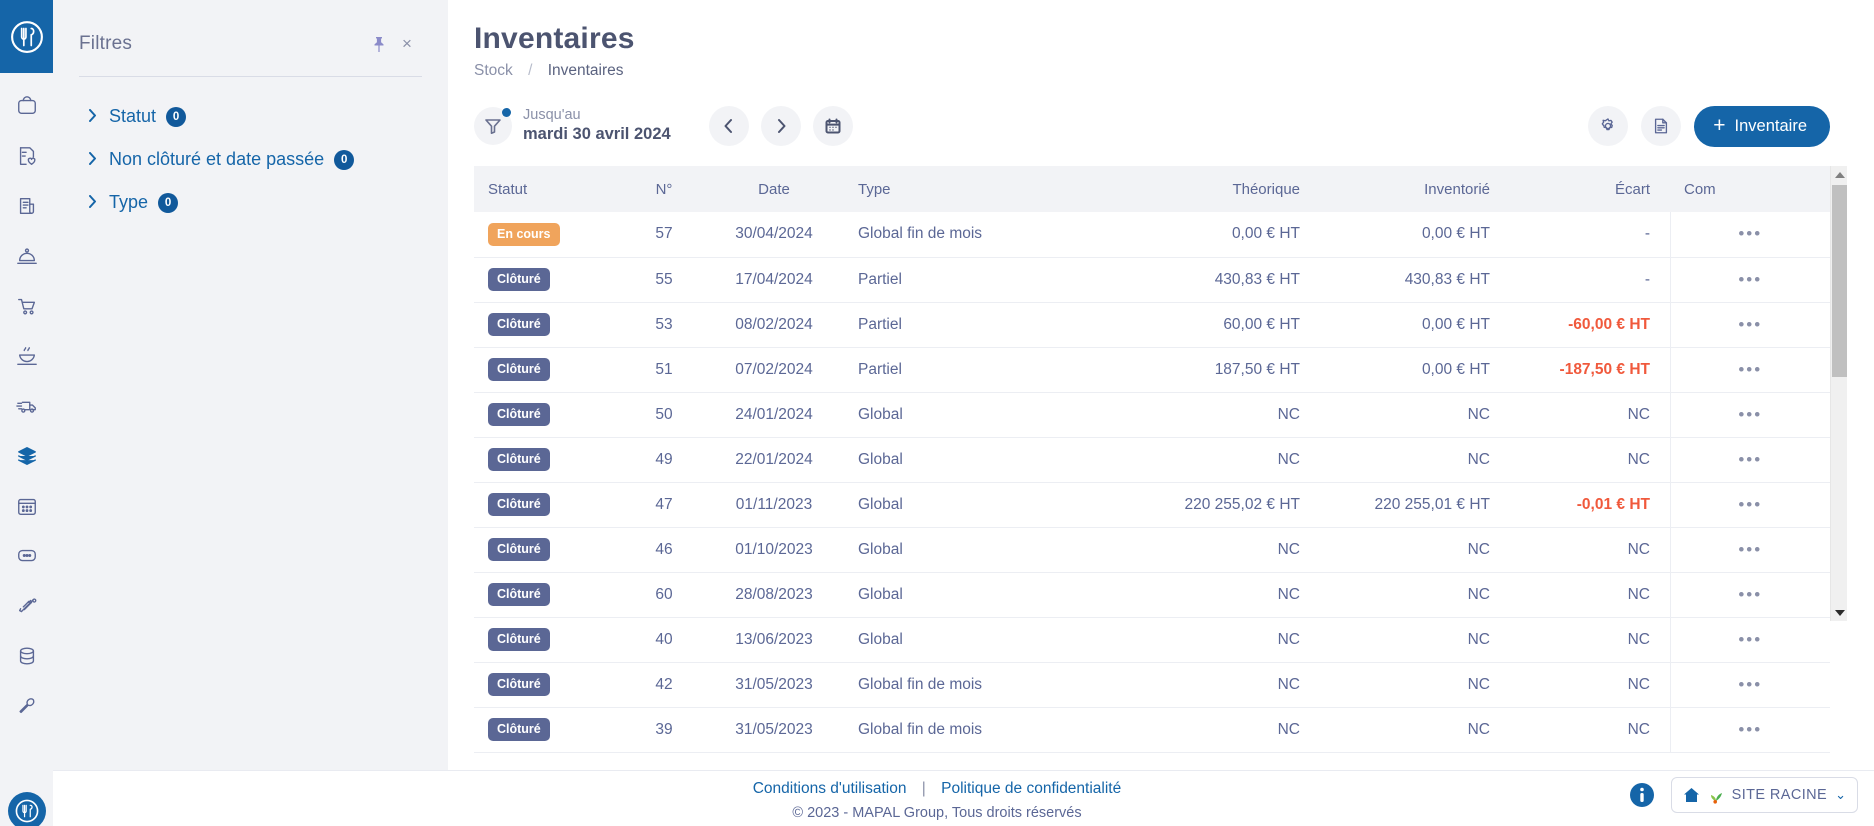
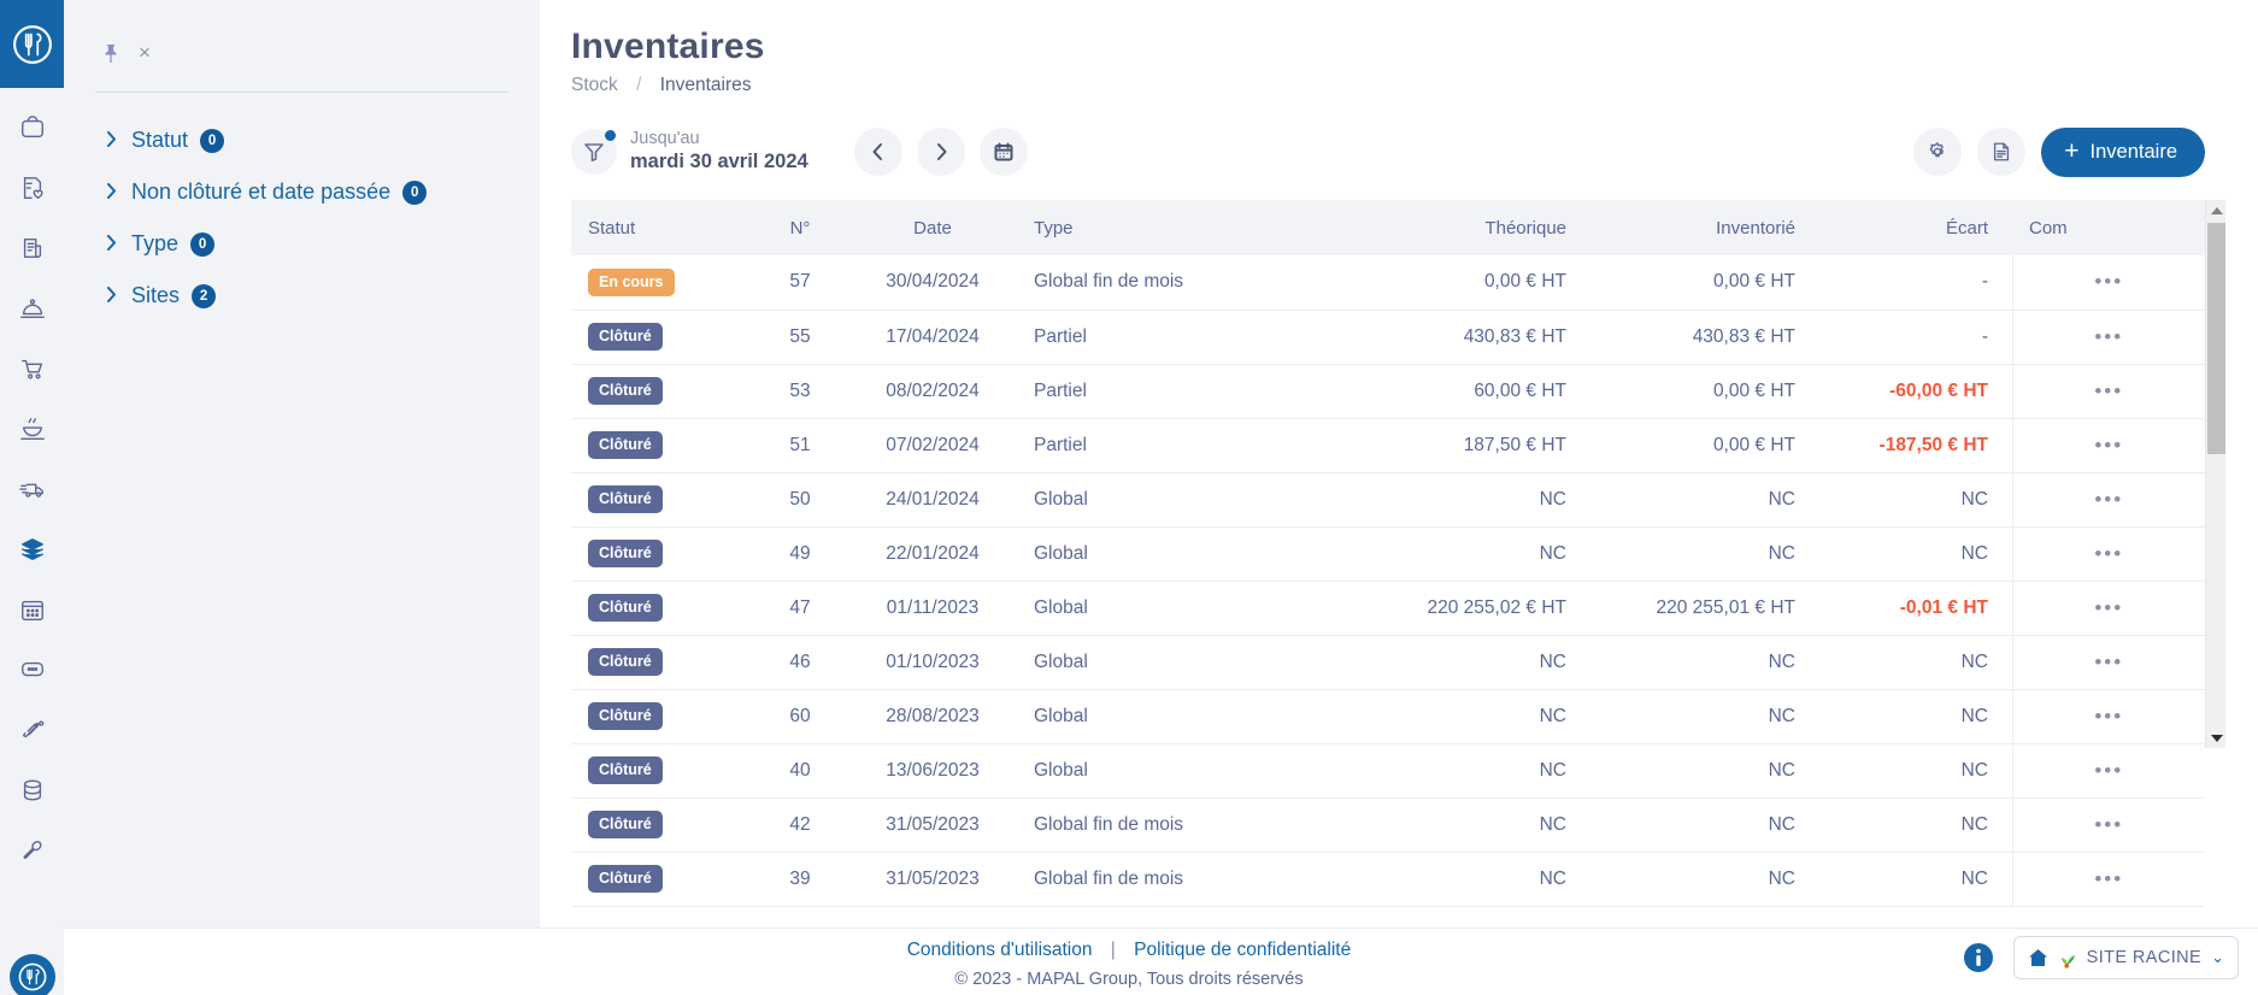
- Filtres
  ×
  Statut
  0
  Non clôturé et date passée
  0
  Type
  0
+ Sites
+ 2
  Inventaires
  Stock / Inventaires
  Jusqu'au
  mardi 30 avril 2024
  +
  Inventaire
  Statut	N°	Date	Type	Théorique	Inventorié	Écart		Com
  En cours	57	30/04/2024	Global fin de mois	0,00 € HT	0,00 € HT	-		•••
  Clôturé	55	17/04/2024	Partiel	430,83 € HT	430,83 € HT	-		•••
  Clôturé	53	08/02/2024	Partiel	60,00 € HT	0,00 € HT	-60,00 € HT		•••
  Clôturé	51	07/02/2024	Partiel	187,50 € HT	0,00 € HT	-187,50 € HT		•••
  Clôturé	50	24/01/2024	Global	NC	NC	NC		•••
  Clôturé	49	22/01/2024	Global	NC	NC	NC		•••
  Clôturé	47	01/11/2023	Global	220 255,02 € HT	220 255,01 € HT	-0,01 € HT		•••
  Clôturé	46	01/10/2023	Global	NC	NC	NC		•••
  Clôturé	60	28/08/2023	Global	NC	NC	NC		•••
  Clôturé	40	13/06/2023	Global	NC	NC	NC		•••
  Clôturé	42	31/05/2023	Global fin de mois	NC	NC	NC		•••
  Clôturé	39	31/05/2023	Global fin de mois	NC	NC	NC		•••
  Conditions d'utilisation | Politique de confidentialité
  © 2023 - MAPAL Group, Tous droits réservés
  SITE RACINE
  ⌄
